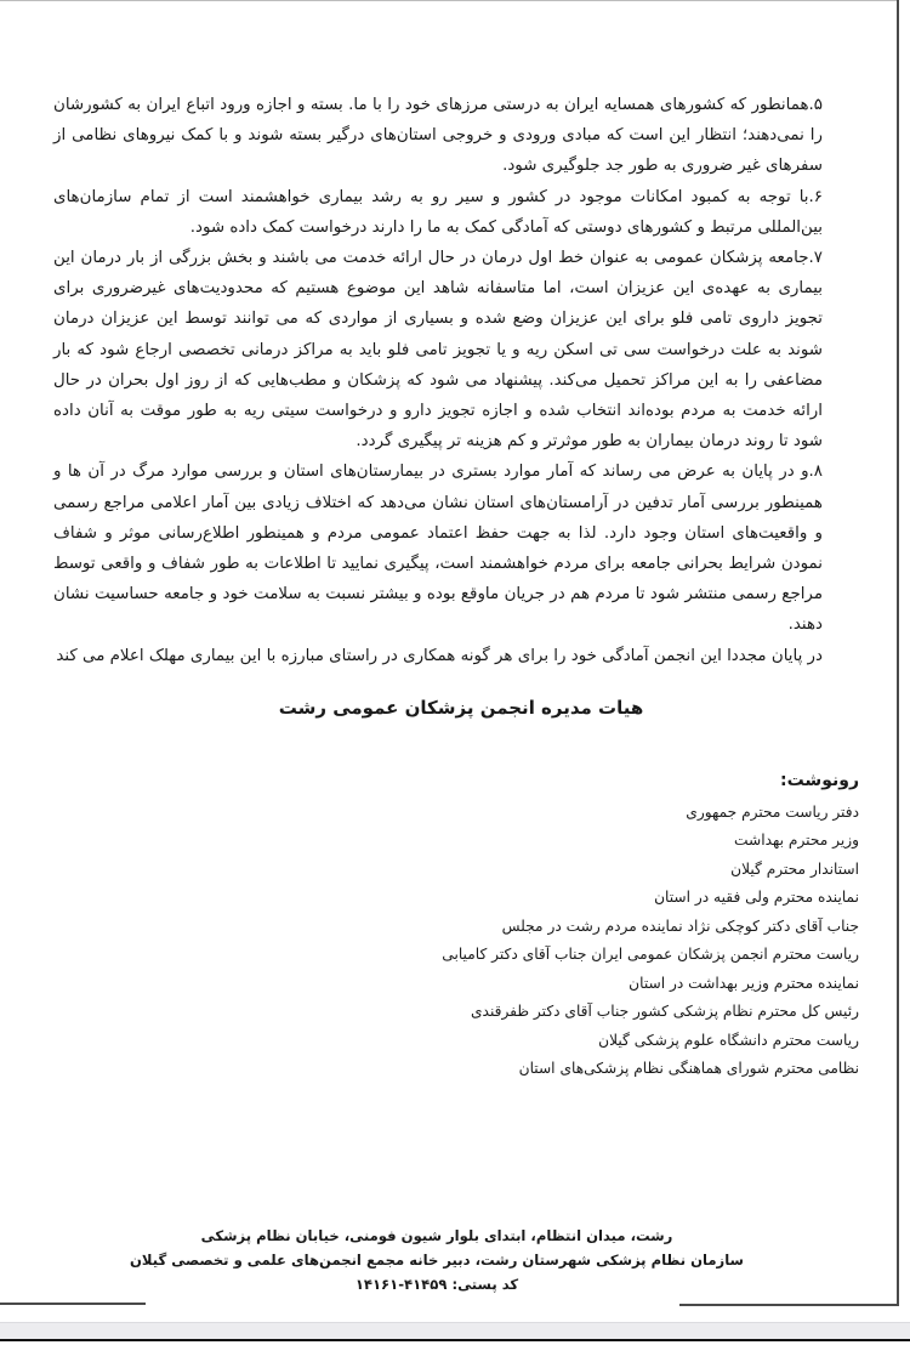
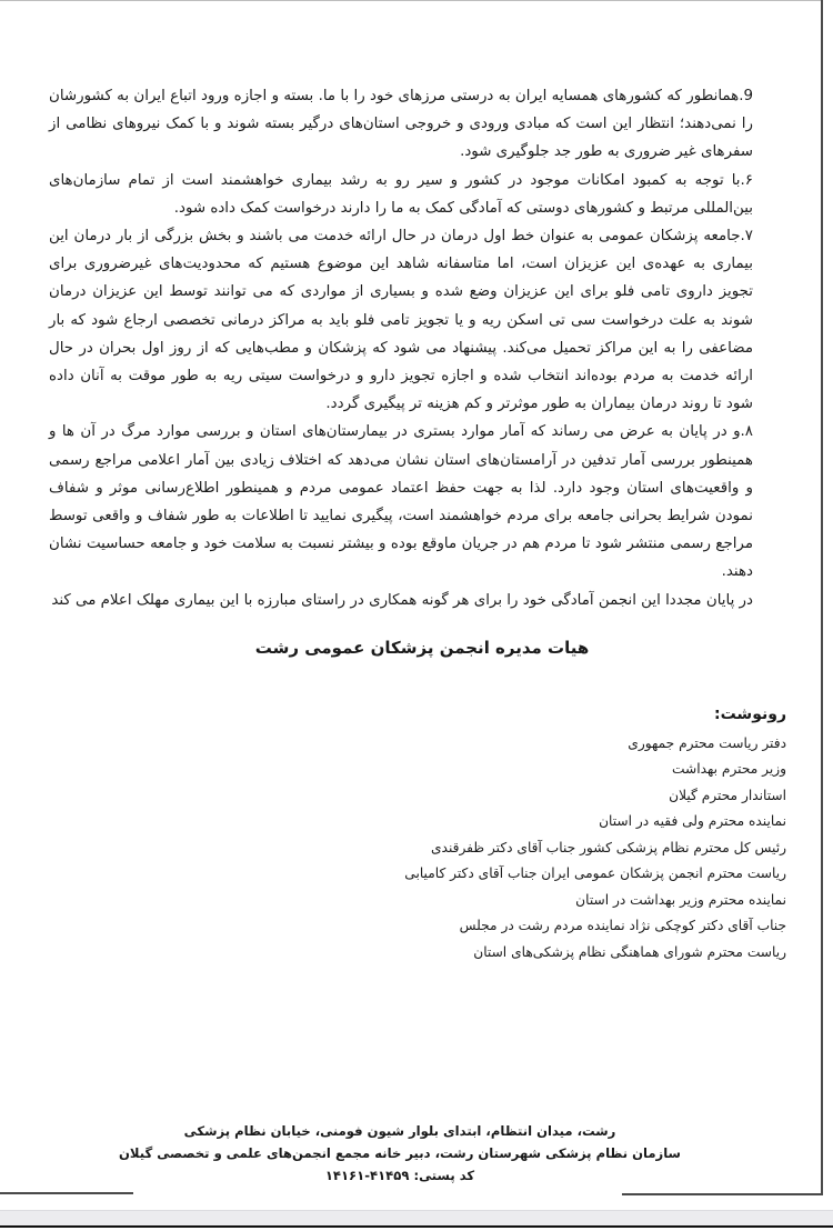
- ۵.همانطور که کشورهای همسایه ایران به درستی مرزهای خود را با ما. بسته و اجازه ورود اتباع ایران به کشورشان را نمی‌دهند؛ انتظار این است که مبادی ورودی و خروجی استان‌های درگیر بسته شوند و با کمک نیروهای نظامی از سفرهای غیر ضروری به طور جد جلوگیری شود.
+ 9.همانطور که کشورهای همسایه ایران به درستی مرزهای خود را با ما. بسته و اجازه ورود اتباع ایران به کشورشان را نمی‌دهند؛ انتظار این است که مبادی ورودی و خروجی استان‌های درگیر بسته شوند و با کمک نیروهای نظامی از سفرهای غیر ضروری به طور جد جلوگیری شود.
  ۶.با توجه به کمبود امکانات موجود در کشور و سیر رو به رشد بیماری خواهشمند است از تمام سازمان‌های بین‌المللی مرتبط و کشورهای دوستی که آمادگی کمک به ما را دارند درخواست کمک داده شود.
  ۷.جامعه پزشکان عمومی به عنوان خط اول درمان در حال ارائه خدمت می باشند و بخش بزرگی از بار درمان این بیماری به عهده‌ی این عزیزان است، اما متاسفانه شاهد این موضوع هستیم که محدودیت‌های غیرضروری برای تجویز داروی تامی فلو برای این عزیزان وضع شده و بسیاری از مواردی که می توانند توسط این عزیزان درمان شوند به علت درخواست سی تی اسکن ریه و یا تجویز تامی فلو باید به مراکز درمانی تخصصی ارجاع شود که بار مضاعفی را به این مراکز تحمیل می‌کند. پیشنهاد می شود که پزشکان و مطب‌هایی که از روز اول بحران در حال ارائه خدمت به مردم بوده‌اند انتخاب شده و اجازه تجویز دارو و درخواست سیتی ریه به طور موقت به آنان داده شود تا روند درمان بیماران به طور موثرتر و کم هزینه تر پیگیری گردد.
  ۸.و در پایان به عرض می رساند که آمار موارد بستری در بیمارستان‌های استان و بررسی موارد مرگ در آن ها و همینطور بررسی آمار تدفین در آرامستان‌های استان نشان می‌دهد که اختلاف زیادی بین آمار اعلامی مراجع رسمی و واقعیت‌های استان وجود دارد. لذا به جهت حفظ اعتماد عمومی مردم و همینطور اطلاع‌رسانی موثر و شفاف نمودن شرایط بحرانی جامعه برای مردم خواهشمند است، پیگیری نمایید تا اطلاعات به طور شفاف و واقعی توسط مراجع رسمی منتشر شود تا مردم هم در جریان ماوقع بوده و بیشتر نسبت به سلامت خود و جامعه حساسیت نشان دهند.
  در پایان مجددا این انجمن آمادگی خود را برای هر گونه همکاری در راستای مبارزه با این بیماری مهلک اعلام می کند
  هیات مدیره انجمن پزشکان عمومی رشت
  رونوشت:
  دفتر ریاست محترم جمهوری
  وزیر محترم بهداشت
  استاندار محترم گیلان
  نماینده محترم ولی فقیه در استان
- جناب آقای دکتر کوچکی نژاد نماینده مردم رشت در مجلس
+ رئیس کل محترم نظام پزشکی کشور جناب آقای دکتر ظفرقندی
  ریاست محترم انجمن پزشکان عمومی ایران جناب آقای دکتر کامیابی
  نماینده محترم وزیر بهداشت در استان
- رئیس کل محترم نظام پزشکی کشور جناب آقای دکتر ظفرقندی
+ جناب آقای دکتر کوچکی نژاد نماینده مردم رشت در مجلس
- ریاست محترم دانشگاه علوم پزشکی گیلان
- نظامی محترم شورای هماهنگی نظام پزشکی‌های استان
+ ریاست محترم شورای هماهنگی نظام پزشکی‌های استان
  رشت، میدان انتظام، ابتدای بلوار شیون فومنی، خیابان نظام پزشکی
  سازمان نظام پزشکی شهرستان رشت، دبیر خانه مجمع انجمن‌های علمی و تخصصی گیلان
  کد پستی: ۴۱۴۵۹-۱۴۱۶۱
